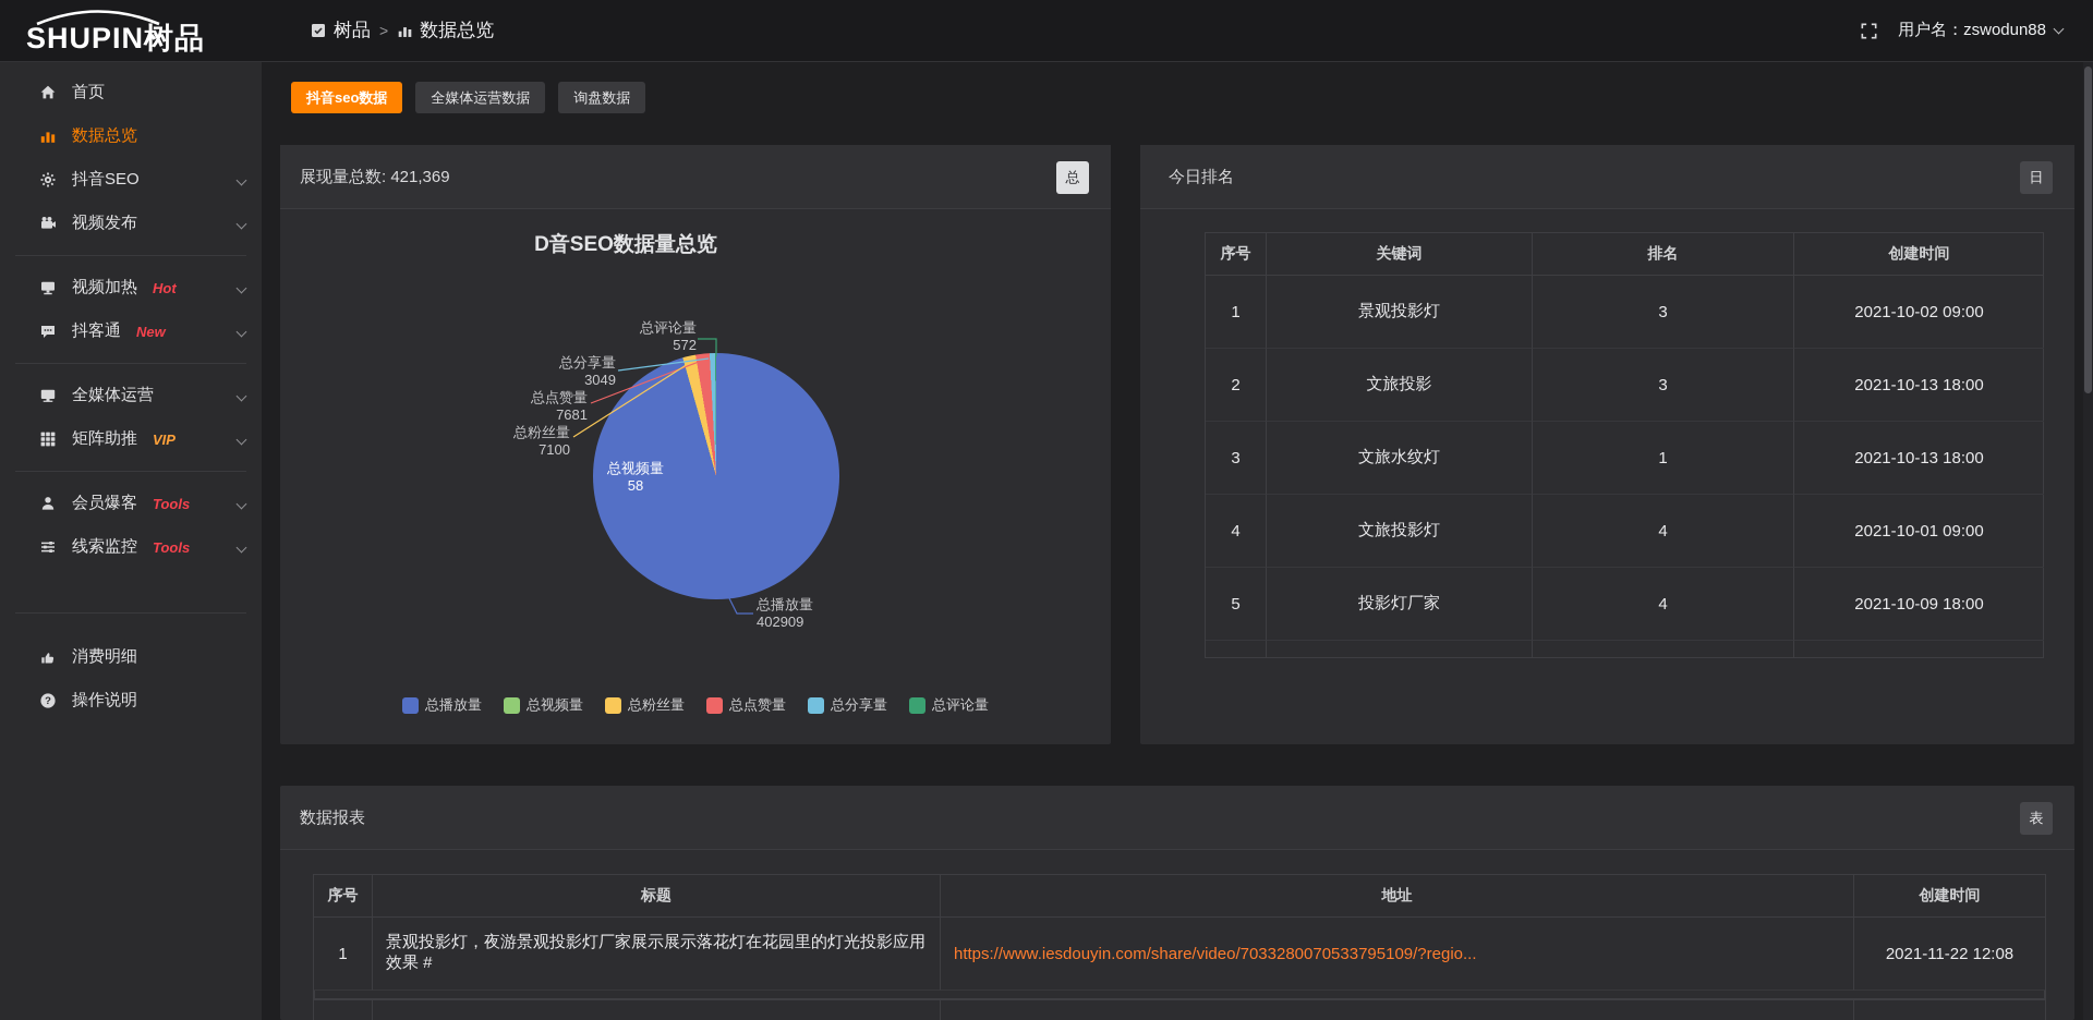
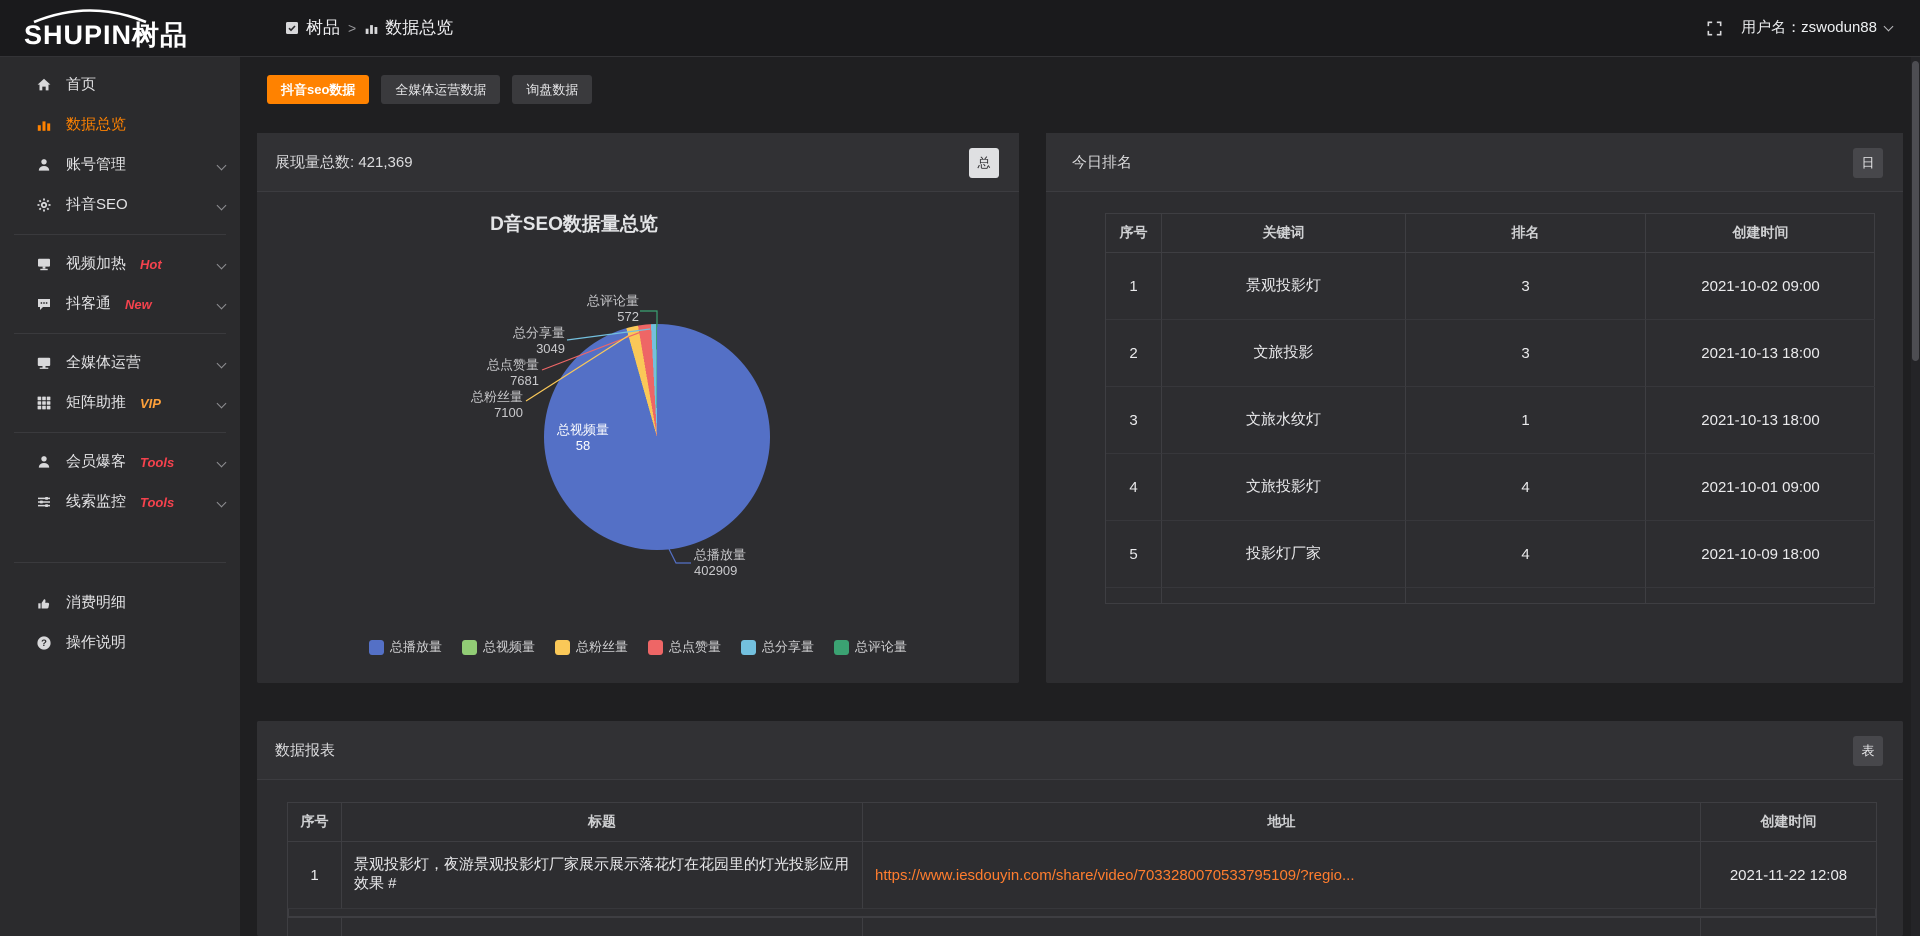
  SHUPIN树品
  树品
  >
  数据总览
  用户名：zswodun88
  首页
  数据总览
+ 账号管理
  抖音SEO
- 视频发布
  视频加热
  Hot
  抖客通
  New
  全媒体运营
  矩阵助推
  VIP
  会员爆客
  Tools
  线索监控
  Tools
  消费明细
  ?
  操作说明
  抖音seo数据
  全媒体运营数据
  询盘数据
  展现量总数: 421,369
  总
  D音SEO数据量总览
  总评论量
  572
  总分享量
  3049
  总点赞量
  7681
  总粉丝量
  7100
  总视频量
  58
  总播放量
  402909
  总播放量
  总视频量
  总粉丝量
  总点赞量
  总分享量
  总评论量
  今日排名
  日
  序号
  关键词
  排名
  创建时间
  1
  景观投影灯
  3
  2021-10-02 09:00
  2
  文旅投影
  3
  2021-10-13 18:00
  3
  文旅水纹灯
  1
  2021-10-13 18:00
  4
  文旅投影灯
  4
  2021-10-01 09:00
  5
  投影灯厂家
  4
  2021-10-09 18:00
  数据报表
  表
  序号
  标题
  地址
  创建时间
  1
  景观投影灯，夜游景观投影灯厂家展示展示落花灯在花园里的灯光投影应用效果 #
  https://www.iesdouyin.com/share/video/7033280070533795109/?regio...
  2021-11-22 12:08
